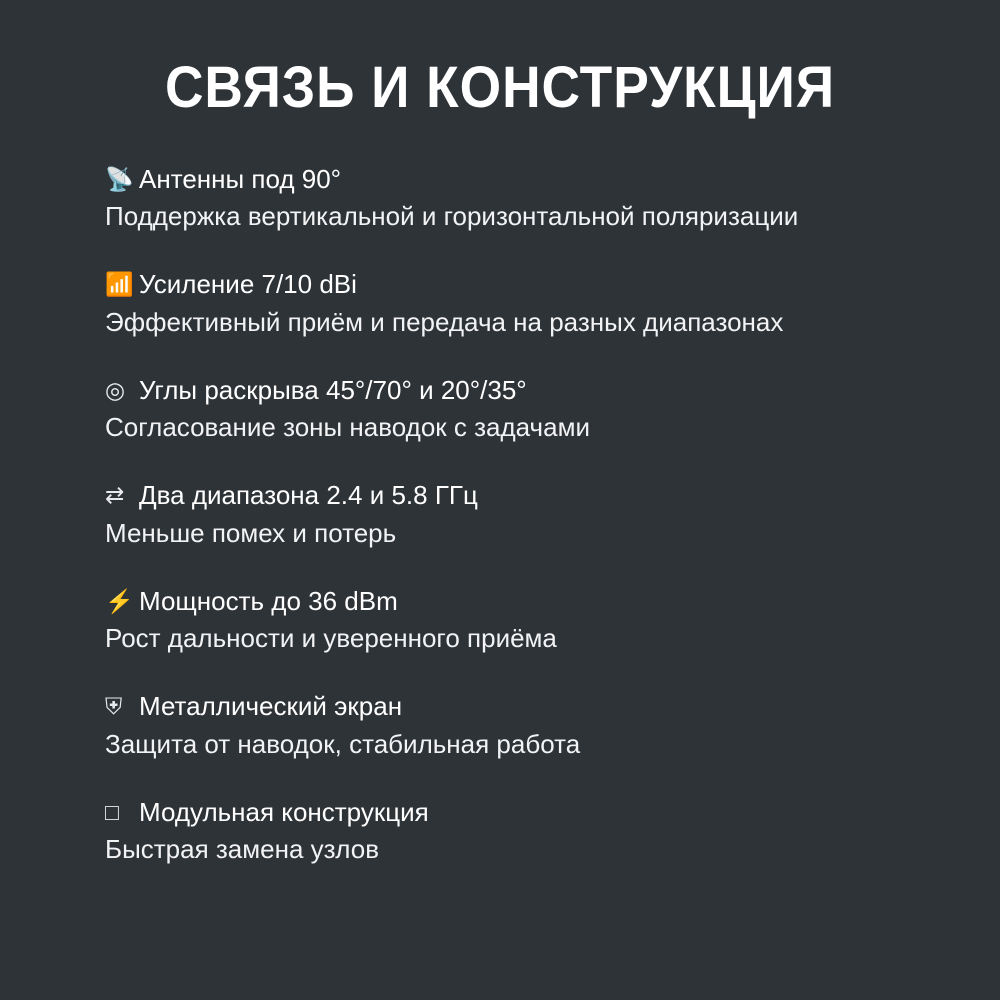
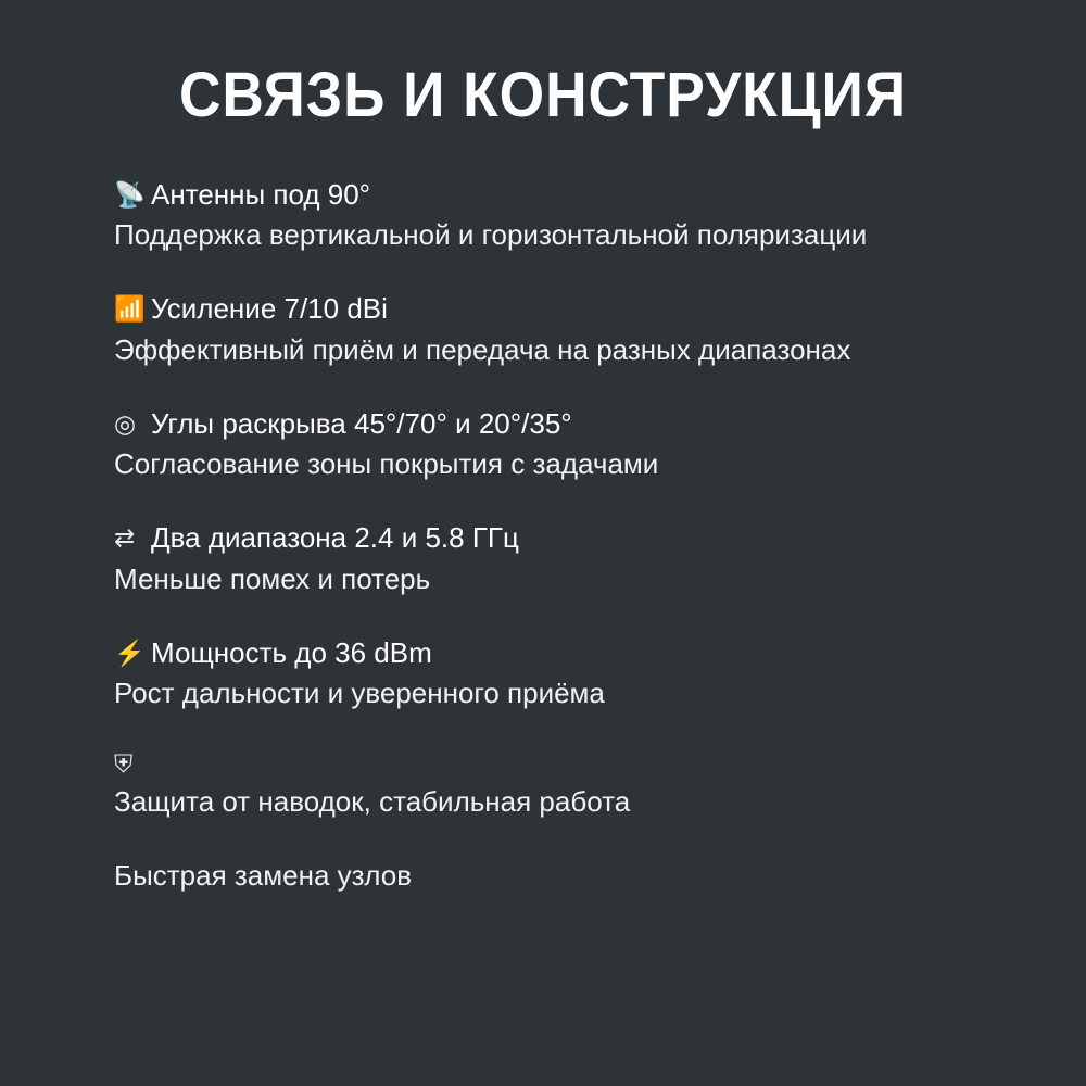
  СВЯЗЬ И КОНСТРУКЦИЯ
  📡
  Антенны под 90°
  Поддержка вертикальной и горизонтальной поляризации
  📶
  Усиление 7/10 dBi
  Эффективный приём и передача на разных диапазонах
  ◎
  Углы раскрыва 45°/70° и 20°/35°
- Согласование зоны наводок с задачами
+ Согласование зоны покрытия с задачами
  ⇄
  Два диапазона 2.4 и 5.8 ГГц
  Меньше помех и потерь
  ⚡
  Мощность до 36 dBm
  Рост дальности и уверенного приёма
  ⛨
- Металлический экран
  Защита от наводок, стабильная работа
- □
- Модульная конструкция
  Быстрая замена узлов
